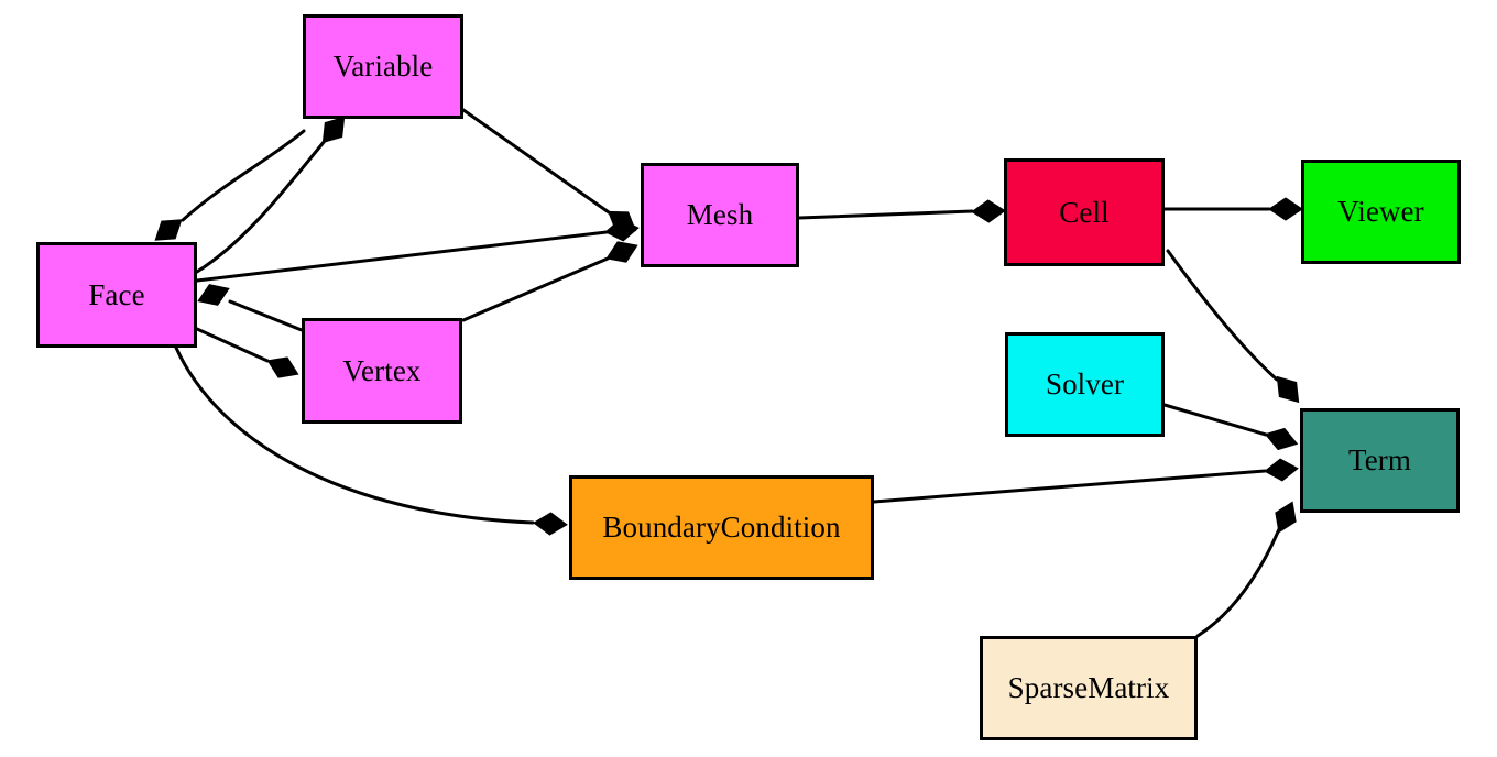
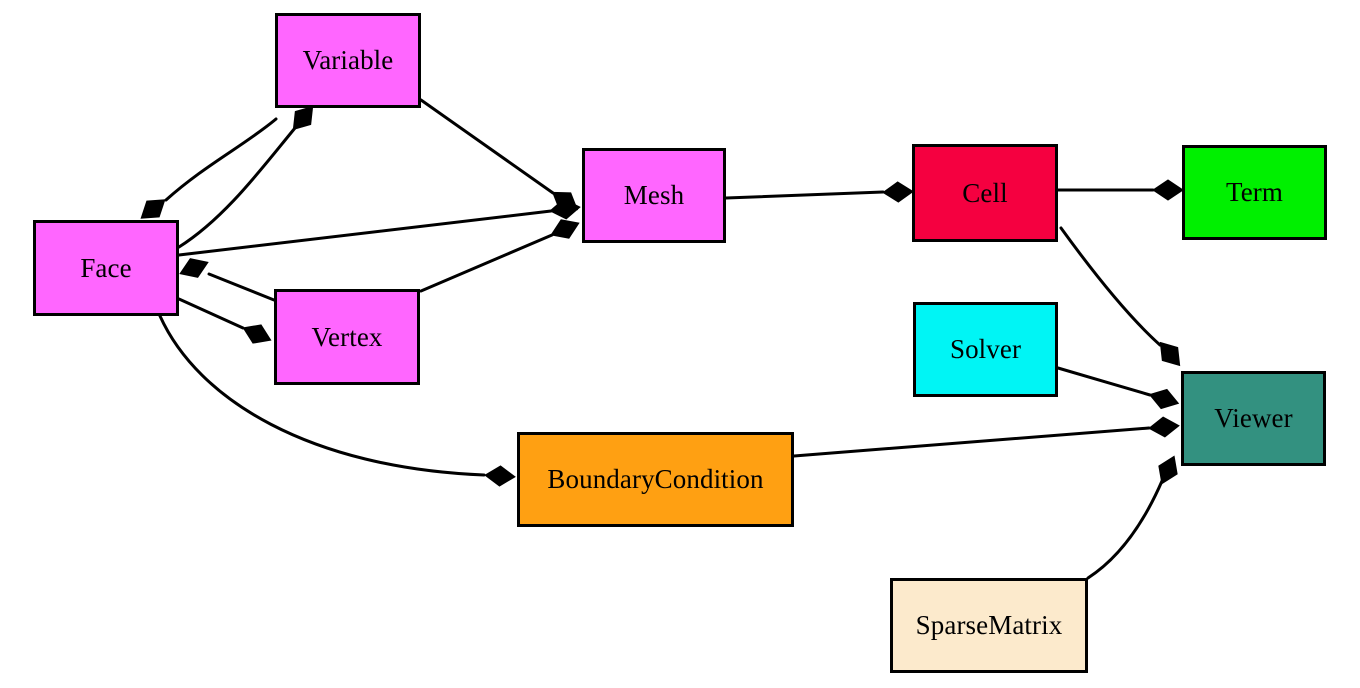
  Variable
  Face
  Vertex
  Mesh
  Cell
- Viewer
+ Term
  Solver
- Term
+ Viewer
  BoundaryCondition
  SparseMatrix
